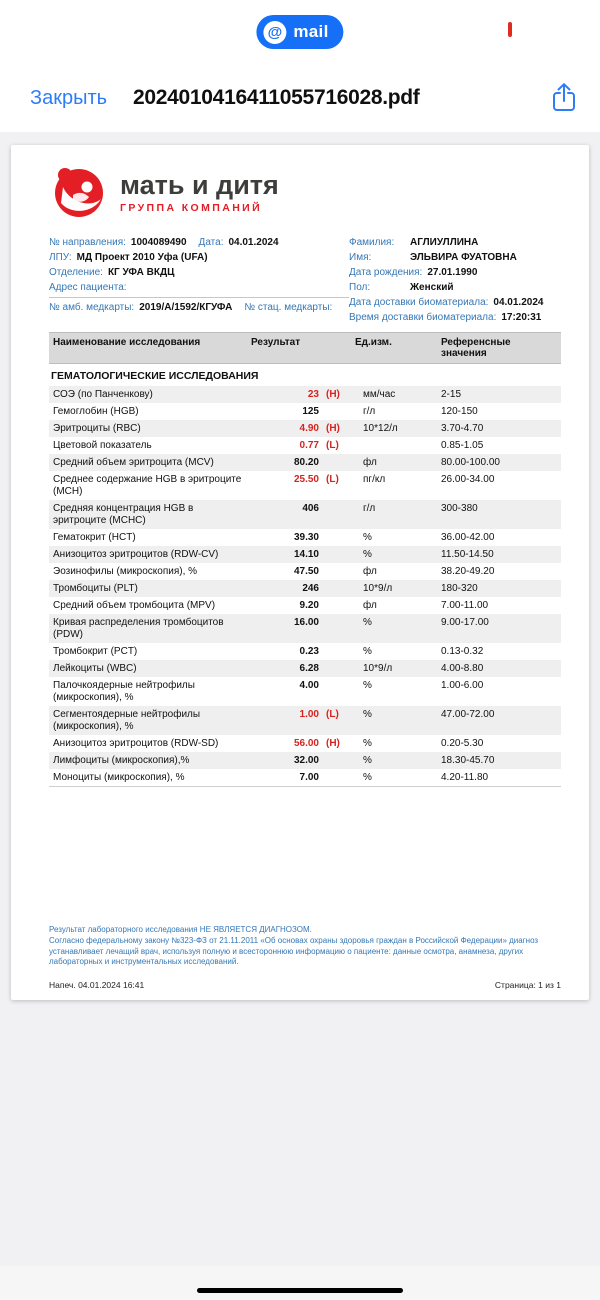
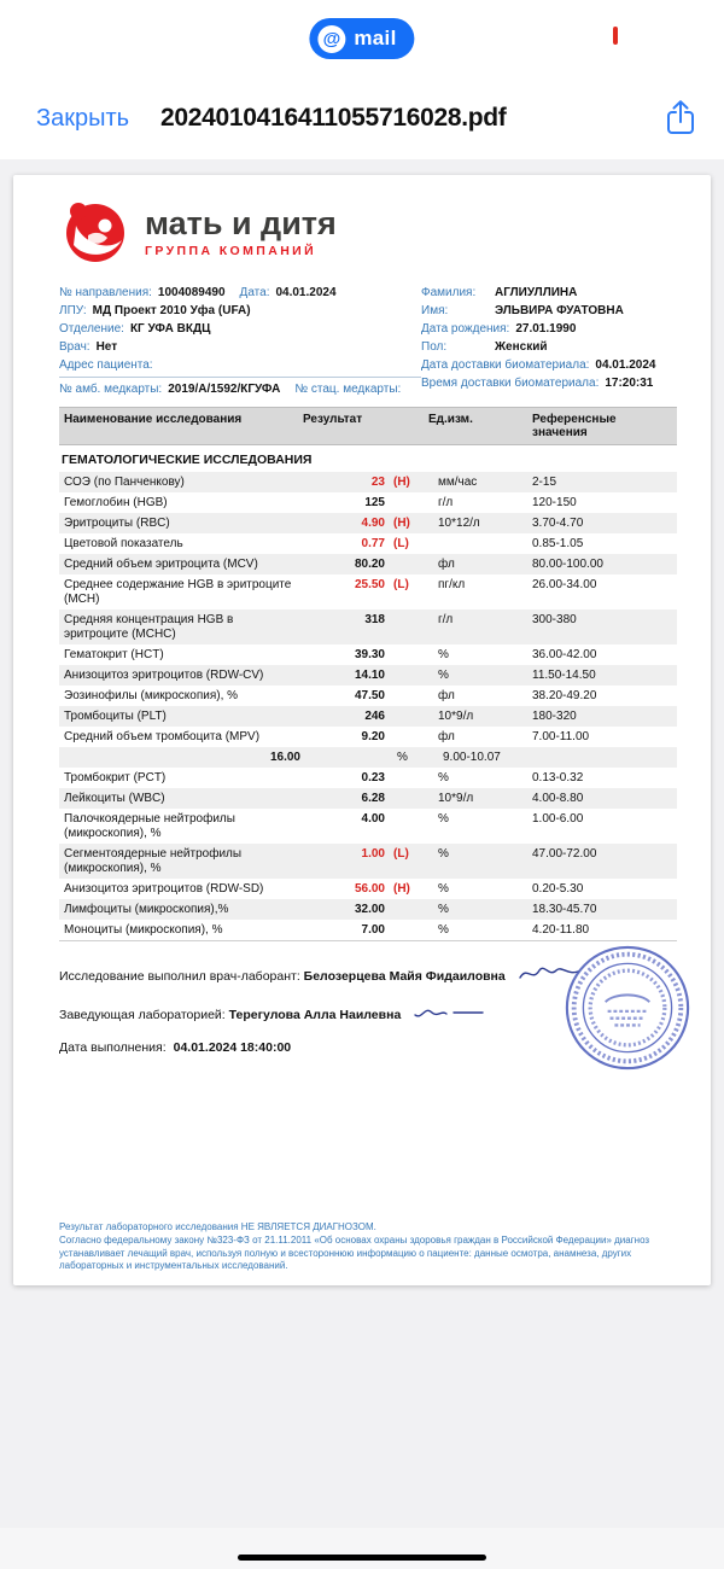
  @
  mail
  Закрыть
  2024010416411055716028.pdf
  мать и дитя
  ГРУППА КОМПАНИЙ
  № направления:
  1004089490
  Дата:
  04.01.2024
  ЛПУ:
  МД Проект 2010 Уфа (UFA)
  Отделение:
  КГ УФА ВКДЦ
+ Врач:
+ Нет
  Адрес пациента:
  № амб. медкарты:
  2019/А/1592/КГУФА
  № стац. медкарты:
  Фамилия:
  АГЛИУЛЛИНА
  Имя:
  ЭЛЬВИРА ФУАТОВНА
  Дата рождения:
  27.01.1990
  Пол:
  Женский
  Дата доставки биоматериала:
  04.01.2024
  Время доставки биоматериала:
  17:20:31
  Наименование исследования
  Результат
  Ед.изм.
  Референсные значения
  ГЕМАТОЛОГИЧЕСКИЕ ИССЛЕДОВАНИЯ
  СОЭ (по Панченкову)
  23
  (Н)
  мм/час
  2-15
  Гемоглобин (HGB)
  125
  г/л
  120-150
  Эритроциты (RBC)
  4.90
  (Н)
  10*12/л
  3.70-4.70
  Цветовой показатель
  0.77
  (L)
  0.85-1.05
  Средний объем эритроцита (MCV)
  80.20
  фл
  80.00-100.00
  Среднее содержание HGB в эритроците (MCH)
  25.50
  (L)
  пг/кл
  26.00-34.00
  Средняя концентрация HGB в эритроците (MCHC)
- 406
+ 318
  г/л
  300-380
  Гематокрит (HCT)
  39.30
  %
  36.00-42.00
  Анизоцитоз эритроцитов (RDW-CV)
  14.10
  %
  11.50-14.50
  Эозинофилы (микроскопия), %
  47.50
  фл
  38.20-49.20
  Тромбоциты (PLT)
  246
  10*9/л
  180-320
  Средний объем тромбоцита (MPV)
  9.20
  фл
  7.00-11.00
- Кривая распределения тромбоцитов (PDW)
  16.00
  %
- 9.00-17.00
+ 9.00-10.07
  Тромбокрит (PCT)
  0.23
  %
  0.13-0.32
  Лейкоциты (WBC)
  6.28
  10*9/л
  4.00-8.80
  Палочкоядерные нейтрофилы (микроскопия), %
  4.00
  %
  1.00-6.00
  Сегментоядерные нейтрофилы (микроскопия), %
  1.00
  (L)
  %
  47.00-72.00
  Анизоцитоз эритроцитов (RDW-SD)
  56.00
  (Н)
  %
  0.20-5.30
  Лимфоциты (микроскопия),%
  32.00
  %
  18.30-45.70
  Моноциты (микроскопия), %
  7.00
  %
  4.20-11.80
+ Исследование выполнил врач-лаборант: Белозерцева Майя Фидаиловна
+ Заведующая лабораторией: Терегулова Алла Наилевна
+ Дата выполнения: 04.01.2024 18:40:00
  Результат лабораторного исследования НЕ ЯВЛЯЕТСЯ ДИАГНОЗОМ.
  Согласно федеральному закону №323-ФЗ от 21.11.2011 «Об основах охраны здоровья граждан в Российской Федерации» диагноз устанавливает лечащий врач, используя полную и всестороннюю информацию о пациенте: данные осмотра, анамнеза, других лабораторных и инструментальных исследований.
- Напеч. 04.01.2024 16:41
- Страница: 1 из 1
